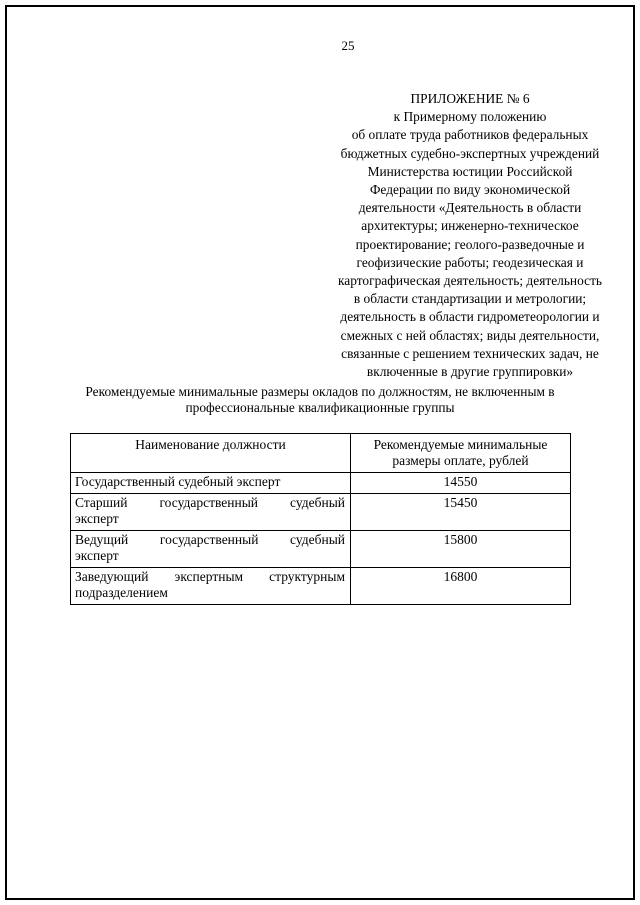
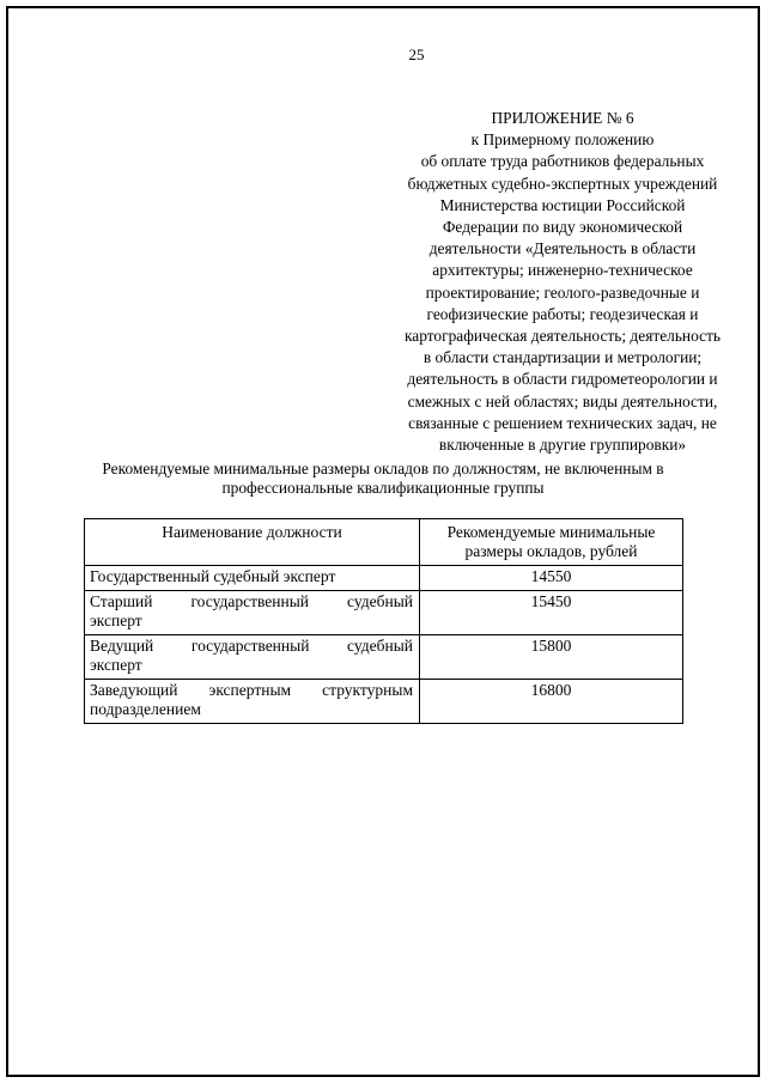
  25
  ПРИЛОЖЕНИЕ № 6
  к Примерному положению
  об оплате труда работников федеральных
  бюджетных судебно-экспертных учреждений
  Министерства юстиции Российской
  Федерации по виду экономической
  деятельности «Деятельность в области
  архитектуры; инженерно-техническое
  проектирование; геолого-разведочные и
  геофизические работы; геодезическая и
  картографическая деятельность; деятельность
  в области стандартизации и метрологии;
  деятельность в области гидрометеорологии и
  смежных с ней областях; виды деятельности,
  связанные с решением технических задач, не
  включенные в другие группировки»
  Рекомендуемые минимальные размеры окладов по должностям, не включенным в
  профессиональные квалификационные группы
- Наименование должности	Рекомендуемые минимальные размеры оплате, рублей
+ Наименование должности	Рекомендуемые минимальные размеры окладов, рублей
  Государственный судебный эксперт	14550
  Старший государственный судебный эксперт	15450
  Ведущий государственный судебный эксперт	15800
  Заведующий экспертным структурным подразделением	16800
